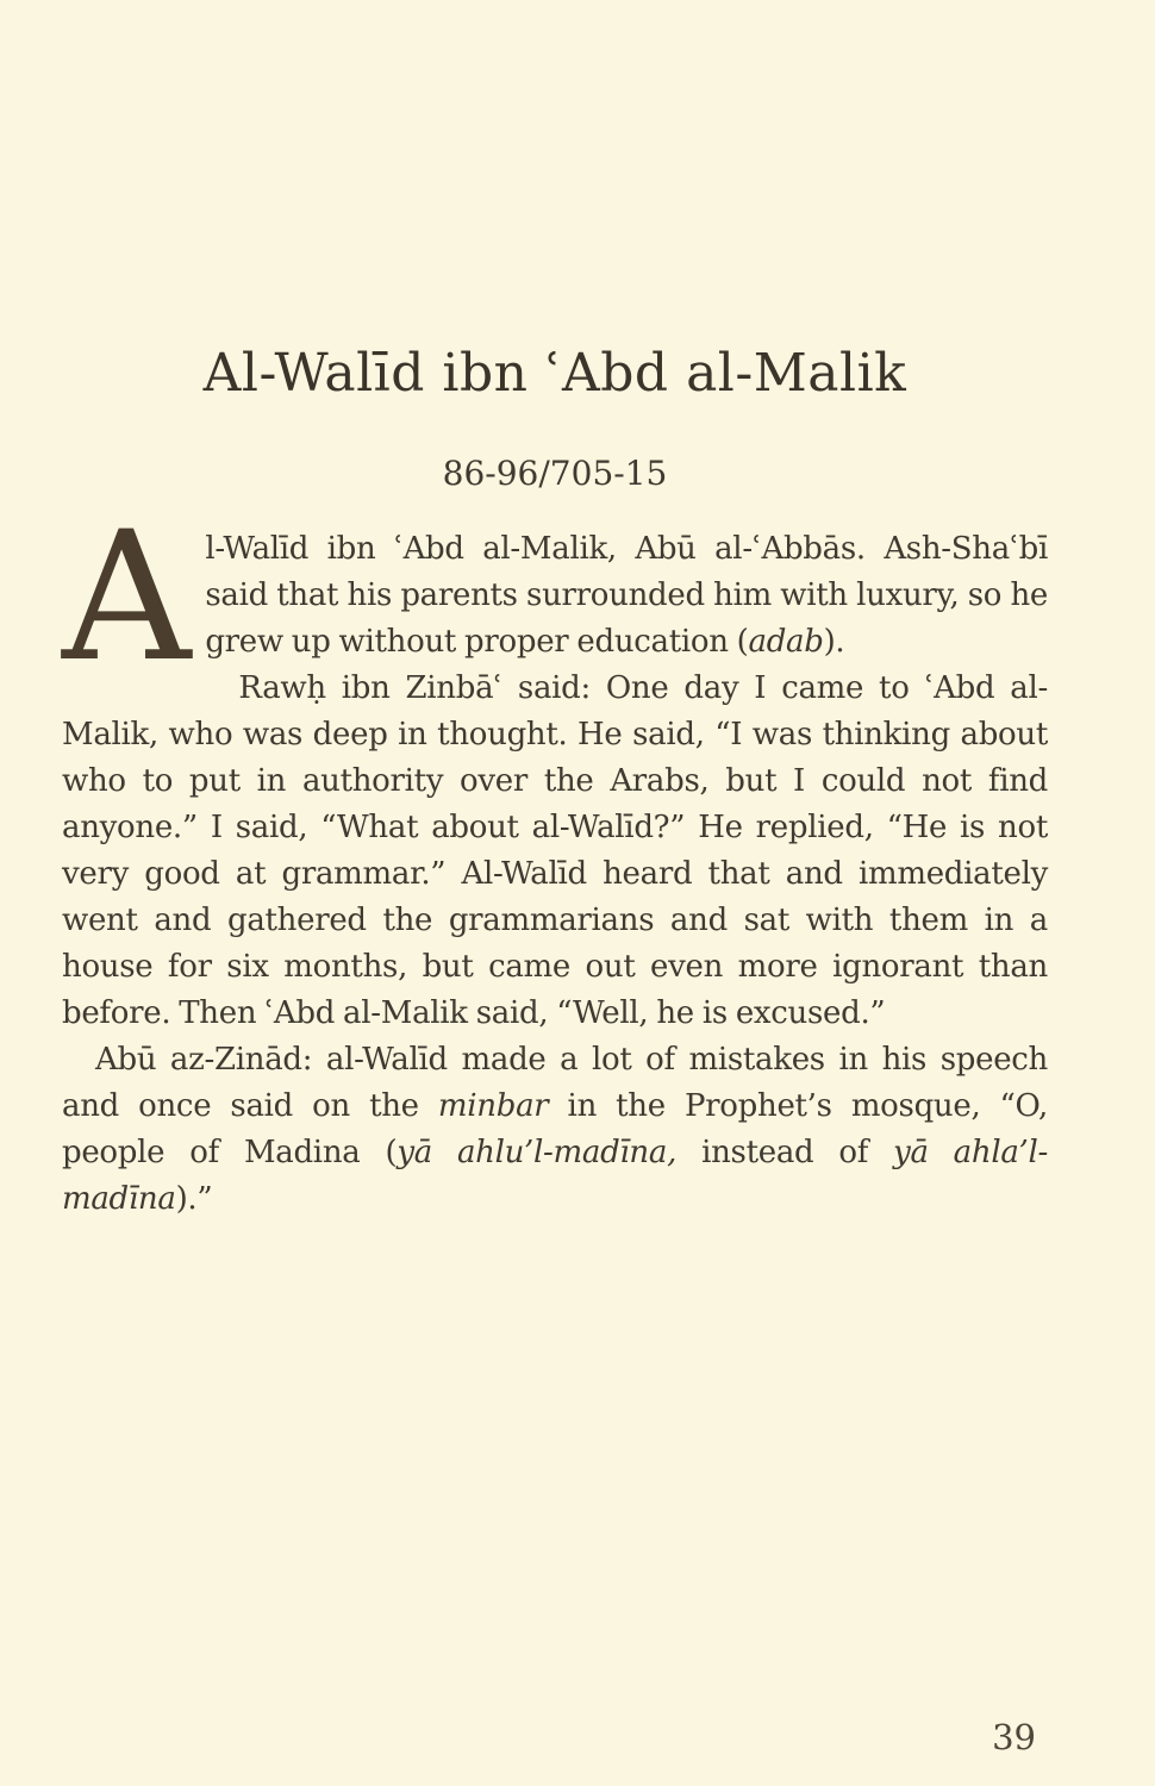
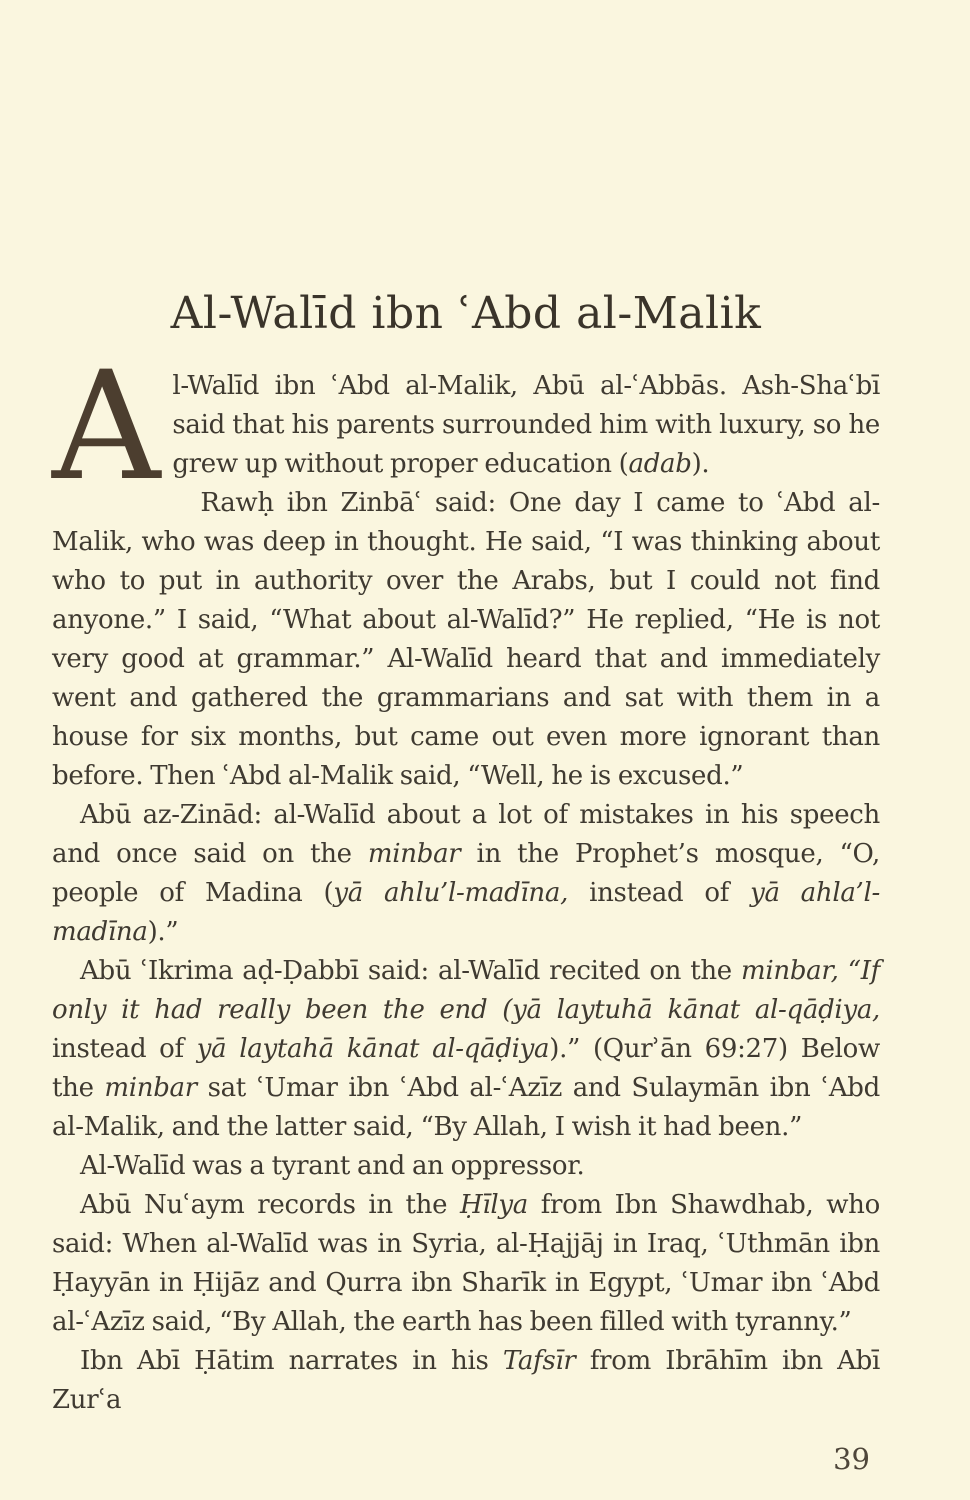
  Al-Walīd ibn ʿAbd al-Malik
- 86-96/705-15
  A
  l-Walīd ibn ʿAbd al-Malik, Abū al-ʿAbbās. Ash-Shaʿbī said that his parents surrounded him with luxury, so he grew up without proper education (adab).
  Rawḥ ibn Zinbāʿ said: One day I came to ʿAbd al-Malik, who was deep in thought. He said, “I was thinking about who to put in authority over the Arabs, but I could not find anyone.” I said, “What about al-Walīd?” He replied, “He is not very good at grammar.” Al-Walīd heard that and immediately went and gathered the grammarians and sat with them in a house for six months, but came out even more ignorant than before. Then ʿAbd al-Malik said, “Well, he is excused.”
- Abū az-Zinād: al-Walīd made a lot of mistakes in his speech and once said on the minbar in the Prophet’s mosque, “O, people of Madina (yā ahlu’l-madīna, instead of yā ahla’l-madīna).”
+ Abū az-Zinād: al-Walīd about a lot of mistakes in his speech and once said on the minbar in the Prophet’s mosque, “O, people of Madina (yā ahlu’l-madīna, instead of yā ahla’l-madīna).”
+ Abū ʿIkrima aḍ-Ḍabbī said: al-Walīd recited on the minbar, “If only it had really been the end (yā laytuhā kānat al-qāḍiya, instead of yā laytahā kānat al-qāḍiya).” (Qurʾān 69:27) Below the minbar sat ʿUmar ibn ʿAbd al-ʿAzīz and Sulaymān ibn ʿAbd al-Malik, and the latter said, “By Allah, I wish it had been.”
+ Al-Walīd was a tyrant and an oppressor.
+ Abū Nuʿaym records in the Ḥīlya from Ibn Shawdhab, who said: When al-Walīd was in Syria, al-Ḥajjāj in Iraq, ʿUthmān ibn Ḥayyān in Ḥijāz and Qurra ibn Sharīk in Egypt, ʿUmar ibn ʿAbd al-ʿAzīz said, “By Allah, the earth has been filled with tyranny.”
+ Ibn Abī Ḥātim narrates in his Tafsīr from Ibrāhīm ibn Abī Zurʿa
  39
